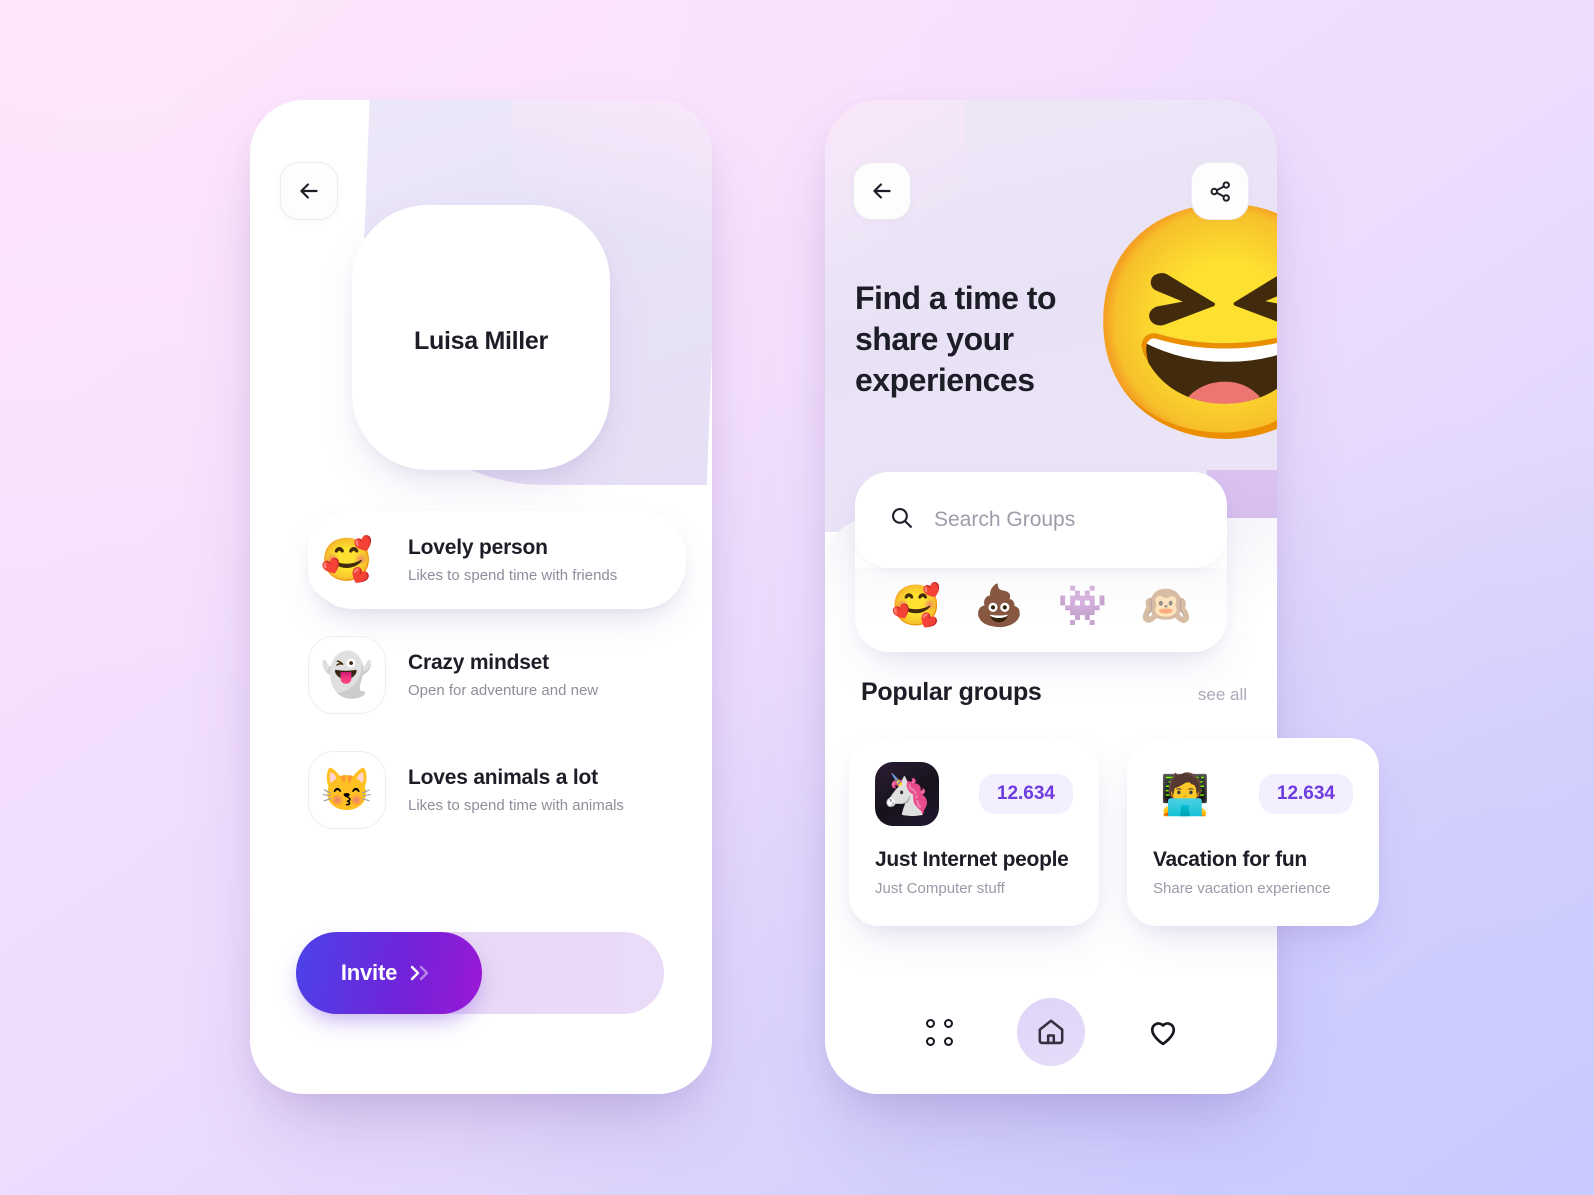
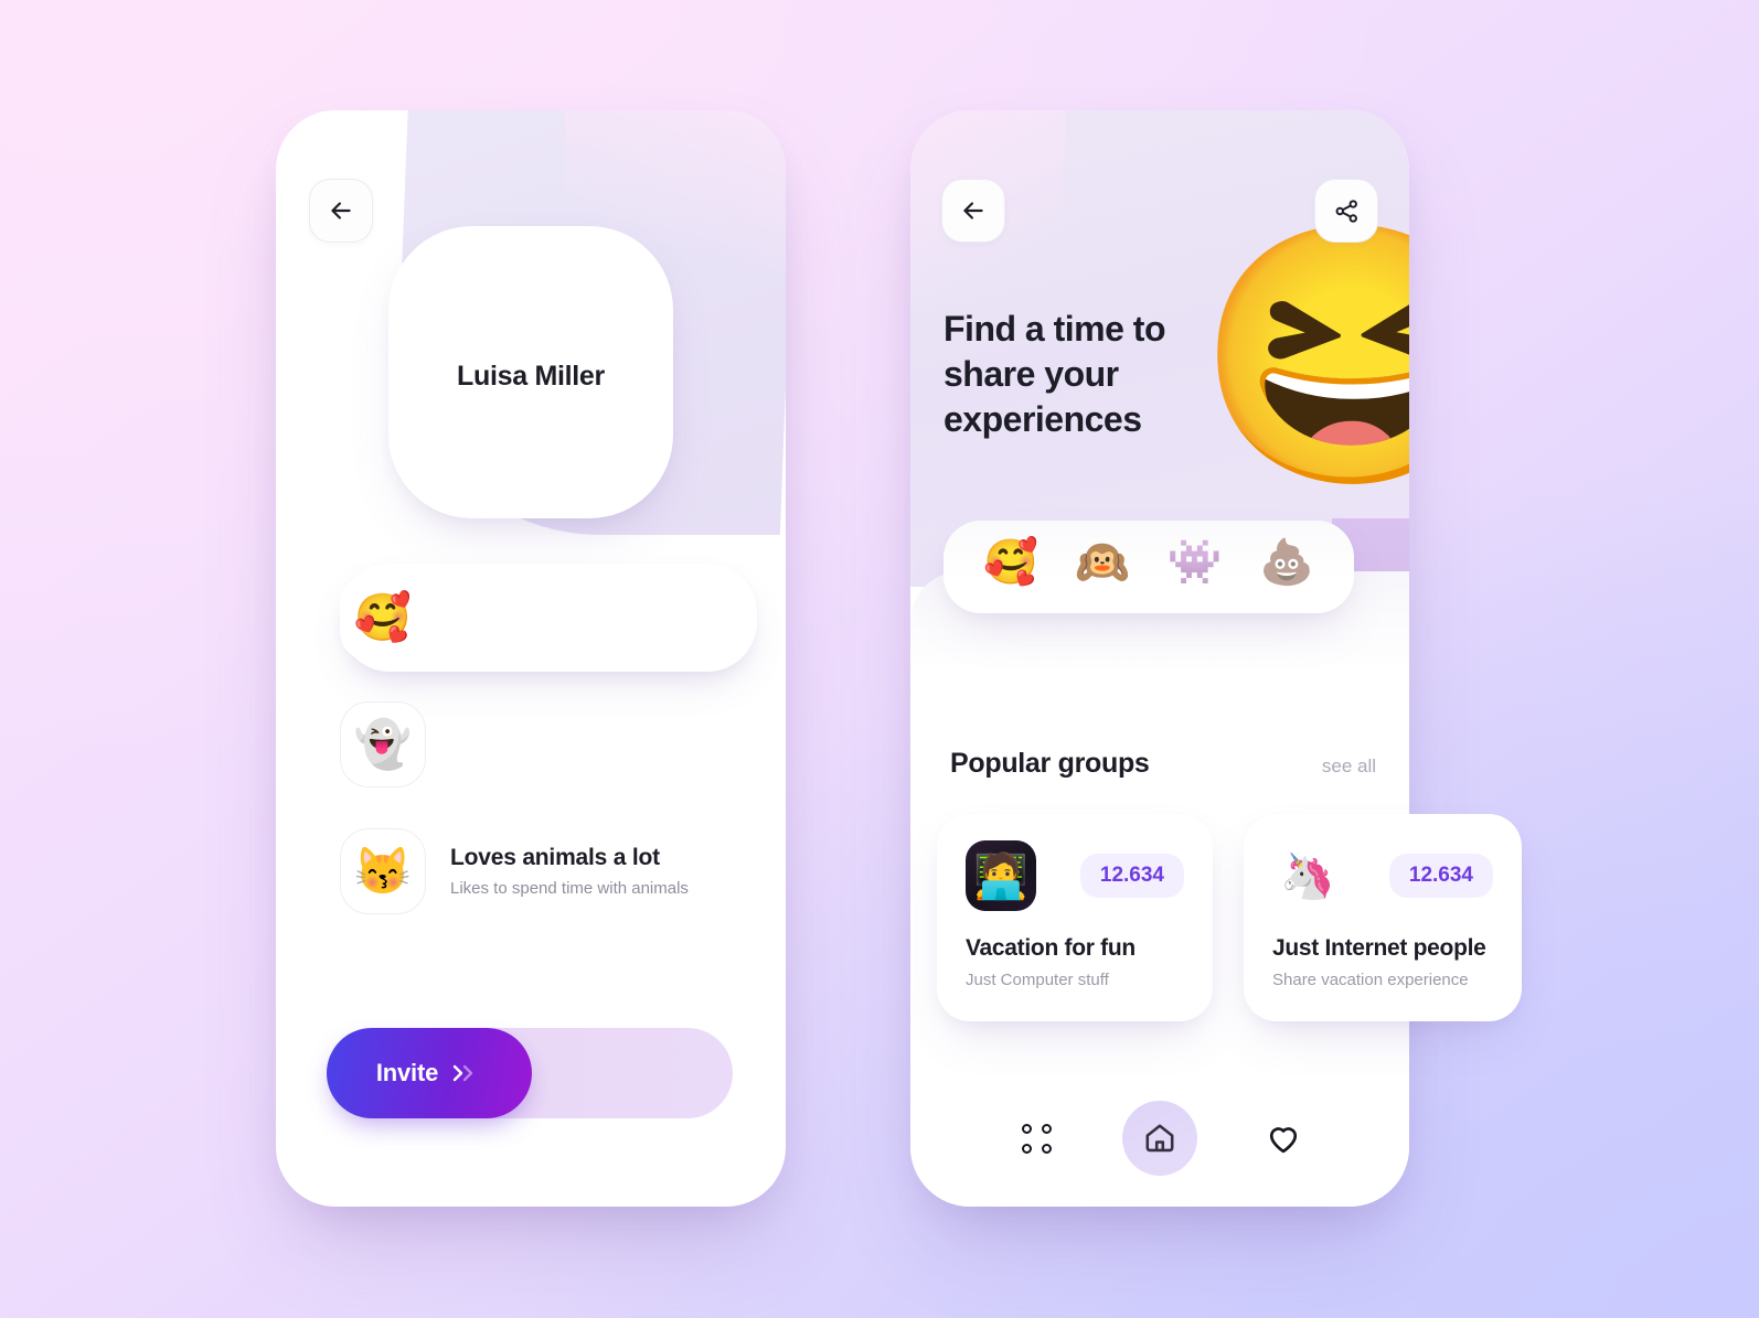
  Luisa Miller
  🥰
- Lovely person
- Likes to spend time with friends
  👻
- Crazy mindset
- Open for adventure and new
  😽
  Loves animals a lot
  Likes to spend time with animals
  Invite
  😆
  Find a time to share your experiences
- Search Groups
  🥰
- 💩
+ 🙉
  👾
- 🙉
+ 💩
  Popular groups
  see all
- 🦄
+ 🧑‍💻
  12.634
- Just Internet people
+ Vacation for fun
  Just Computer stuff
- 🧑‍💻
+ 🦄
  12.634
- Vacation for fun
+ Just Internet people
  Share vacation experience
